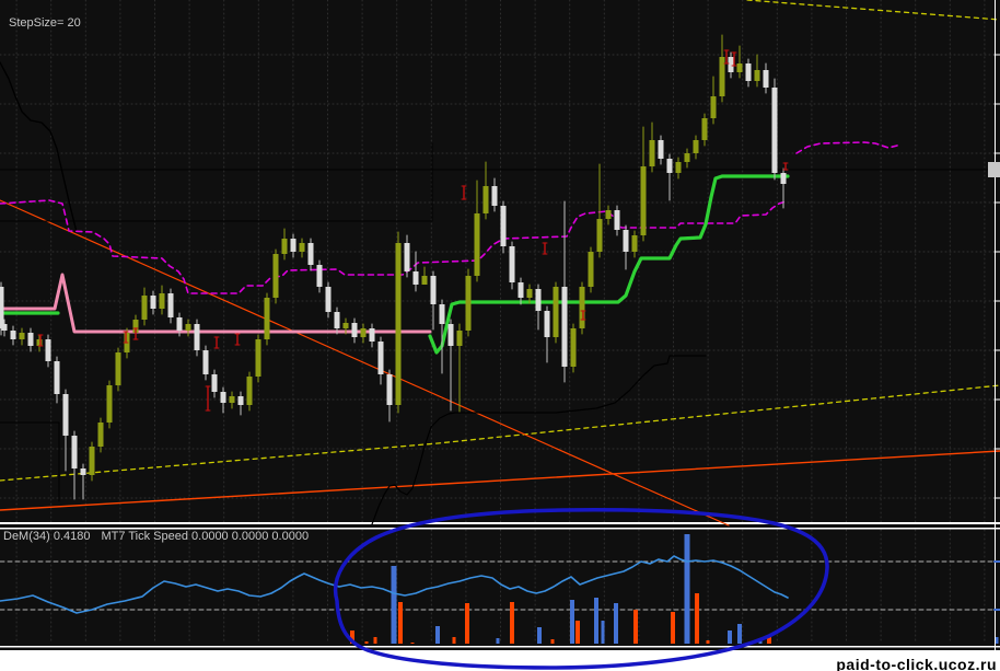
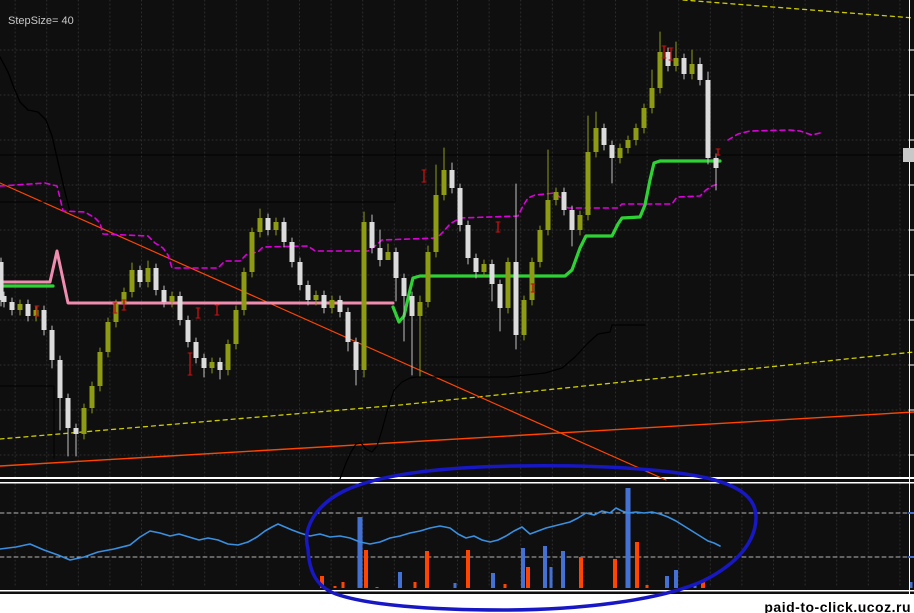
- StepSize= 20
+ StepSize= 40
- DeM(34) 0.4180 MT7 Tick Speed 0.0000 0.0000 0.0000
  paid-to-click.ucoz.ru
